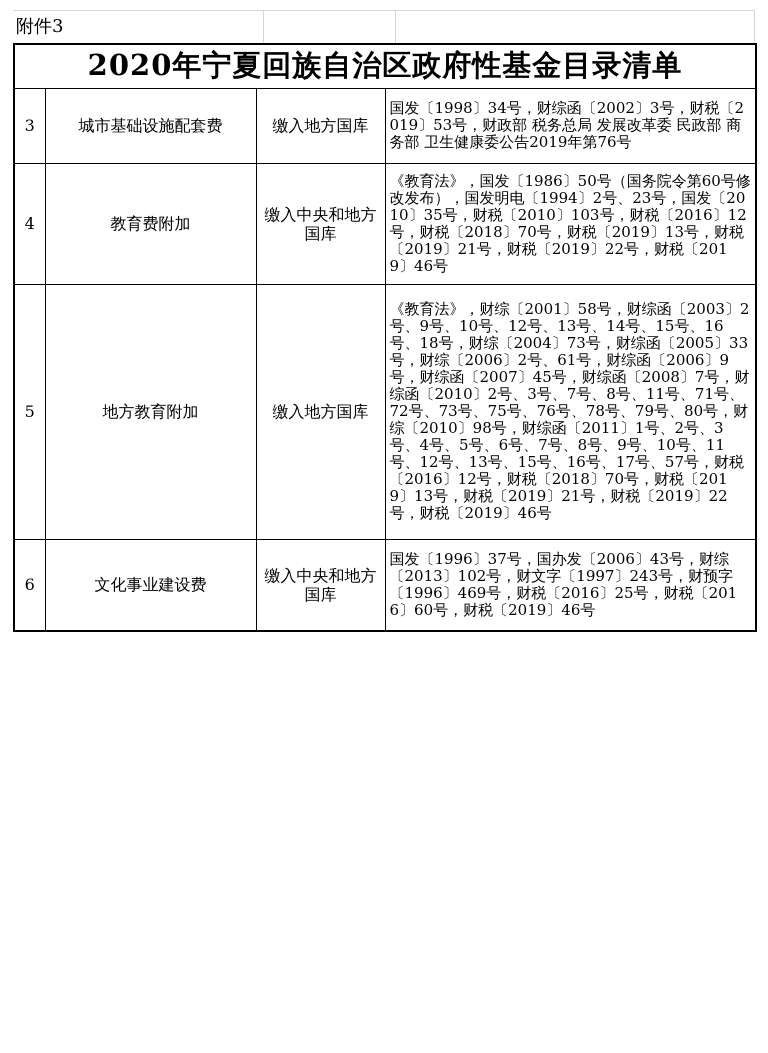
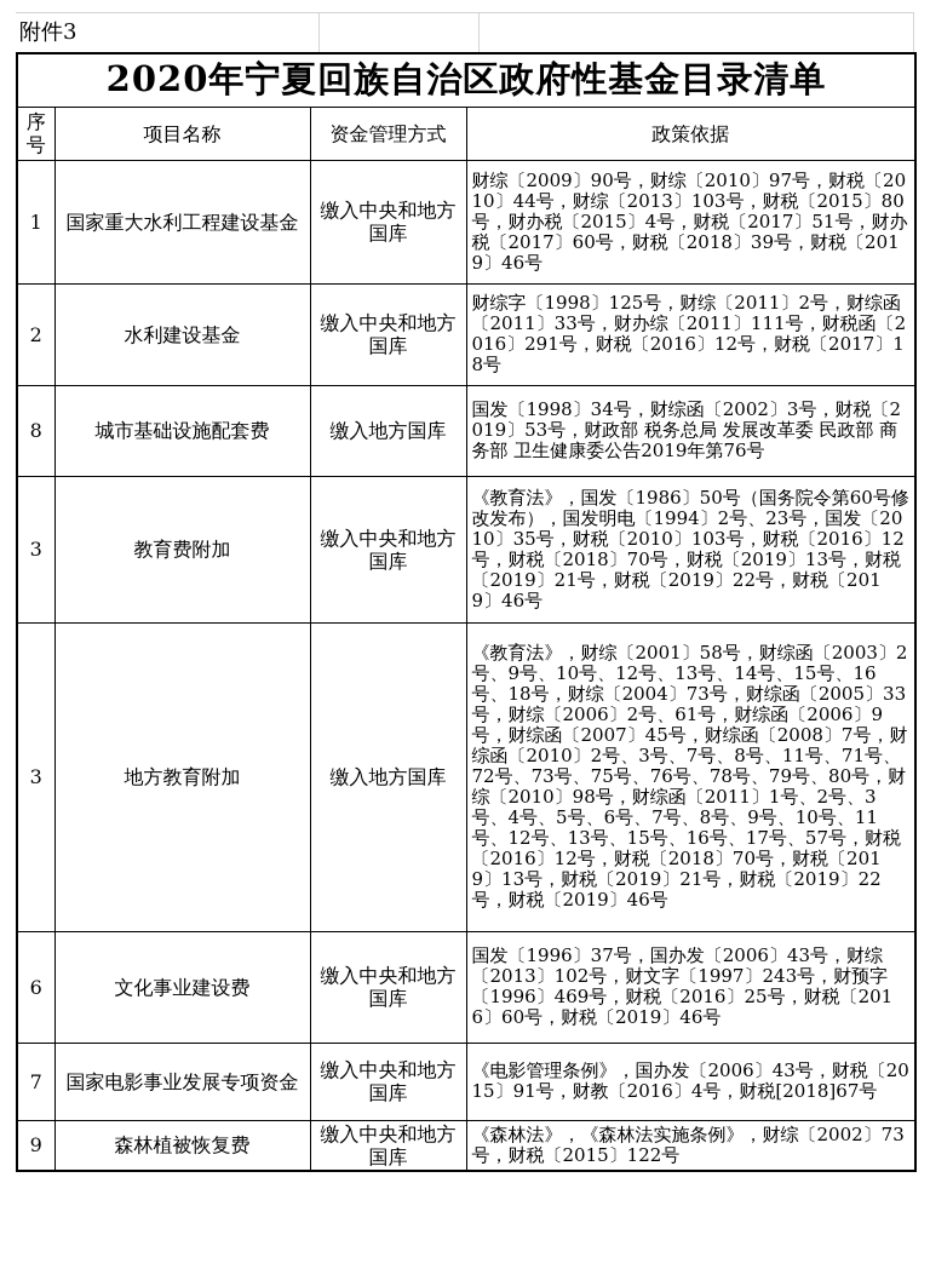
  附件3
  2020年宁夏回族自治区政府性基金目录清单
+ 序号	项目名称	资金管理方式	政策依据
+ 1	国家重大水利工程建设基金	缴入中央和地方国库	财综〔2009〕90号，财综〔2010〕97号，财税〔2010〕44号，财综〔2013〕103号，财税〔2015〕80号，财办税〔2015〕4号，财税〔2017〕51号，财办税〔2017〕60号，财税〔2018〕39号，财税〔2019〕46号
+ 2	水利建设基金	缴入中央和地方国库	财综字〔1998〕125号，财综〔2011〕2号，财综函〔2011〕33号，财办综〔2011〕111号，财税函〔2016〕291号，财税〔2016〕12号，财税〔2017〕18号
- 3	城市基础设施配套费	缴入地方国库	国发〔1998〕34号，财综函〔2002〕3号，财税〔2019〕53号，财政部 税务总局 发展改革委 民政部 商务部 卫生健康委公告2019年第76号
+ 8	城市基础设施配套费	缴入地方国库	国发〔1998〕34号，财综函〔2002〕3号，财税〔2019〕53号，财政部 税务总局 发展改革委 民政部 商务部 卫生健康委公告2019年第76号
- 4	教育费附加	缴入中央和地方国库	《教育法》，国发〔1986〕50号（国务院令第60号修改发布），国发明电〔1994〕2号、23号，国发〔2010〕35号，财税〔2010〕103号，财税〔2016〕12号，财税〔2018〕70号，财税〔2019〕13号，财税〔2019〕21号，财税〔2019〕22号，财税〔2019〕46号
+ 3	教育费附加	缴入中央和地方国库	《教育法》，国发〔1986〕50号（国务院令第60号修改发布），国发明电〔1994〕2号、23号，国发〔2010〕35号，财税〔2010〕103号，财税〔2016〕12号，财税〔2018〕70号，财税〔2019〕13号，财税〔2019〕21号，财税〔2019〕22号，财税〔2019〕46号
- 5	地方教育附加	缴入地方国库	《教育法》，财综〔2001〕58号，财综函〔2003〕2号、9号、10号、12号、13号、14号、15号、16号、18号，财综〔2004〕73号，财综函〔2005〕33号，财综〔2006〕2号、61号，财综函〔2006〕9号，财综函〔2007〕45号，财综函〔2008〕7号，财综函〔2010〕2号、3号、7号、8号、11号、71号、72号、73号、75号、76号、78号、79号、80号，财综〔2010〕98号，财综函〔2011〕1号、2号、3号、4号、5号、6号、7号、8号、9号、10号、11号、12号、13号、15号、16号、17号、57号，财税〔2016〕12号，财税〔2018〕70号，财税〔2019〕13号，财税〔2019〕21号，财税〔2019〕22号，财税〔2019〕46号
+ 3	地方教育附加	缴入地方国库	《教育法》，财综〔2001〕58号，财综函〔2003〕2号、9号、10号、12号、13号、14号、15号、16号、18号，财综〔2004〕73号，财综函〔2005〕33号，财综〔2006〕2号、61号，财综函〔2006〕9号，财综函〔2007〕45号，财综函〔2008〕7号，财综函〔2010〕2号、3号、7号、8号、11号、71号、72号、73号、75号、76号、78号、79号、80号，财综〔2010〕98号，财综函〔2011〕1号、2号、3号、4号、5号、6号、7号、8号、9号、10号、11号、12号、13号、15号、16号、17号、57号，财税〔2016〕12号，财税〔2018〕70号，财税〔2019〕13号，财税〔2019〕21号，财税〔2019〕22号，财税〔2019〕46号
  6	文化事业建设费	缴入中央和地方国库	国发〔1996〕37号，国办发〔2006〕43号，财综〔2013〕102号，财文字〔1997〕243号，财预字〔1996〕469号，财税〔2016〕25号，财税〔2016〕60号，财税〔2019〕46号
+ 7	国家电影事业发展专项资金	缴入中央和地方国库	《电影管理条例》，国办发〔2006〕43号，财税〔2015〕91号，财教〔2016〕4号，财税[2018]67号
+ 9	森林植被恢复费	缴入中央和地方国库	《森林法》，《森林法实施条例》，财综〔2002〕73号，财税〔2015〕122号
